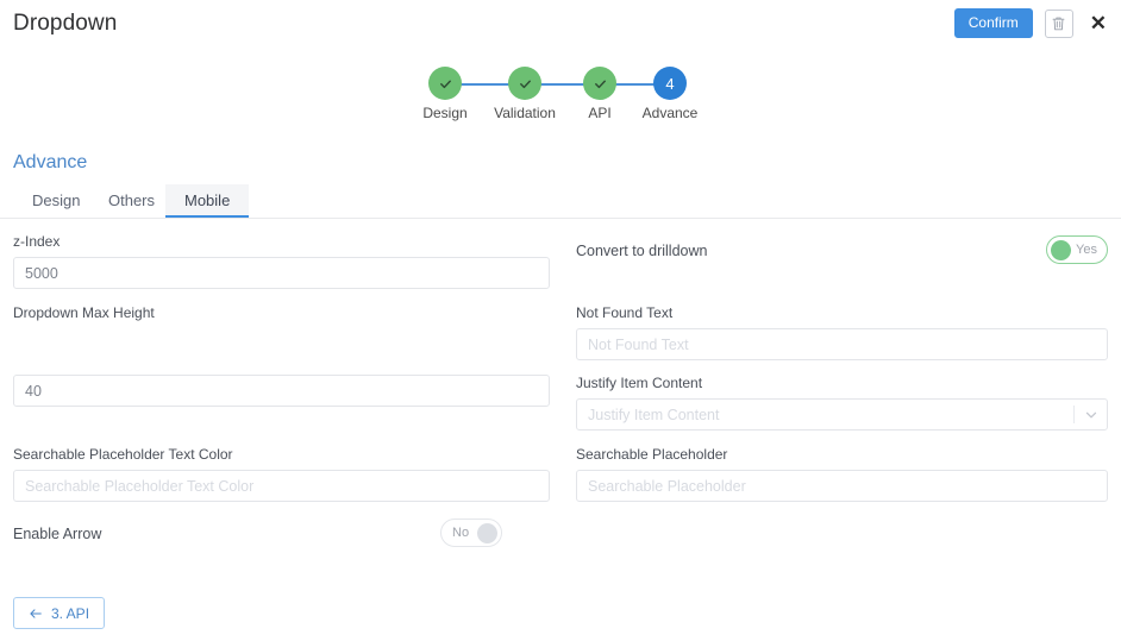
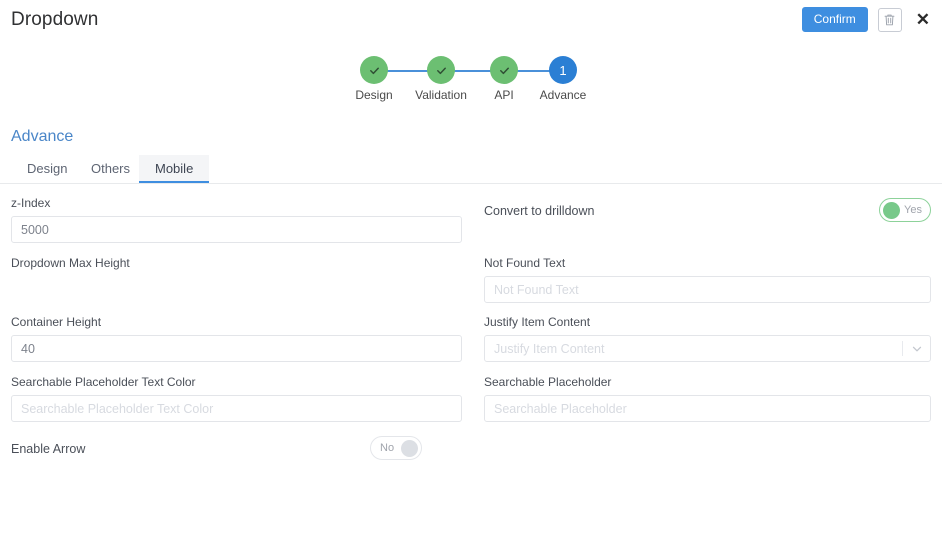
  Dropdown
  Confirm
  ✕
  Design
  Validation
  API
- 4
+ 1
  Advance
  Advance
  Design
  Others
  Mobile
  z-Index
  5000
  Dropdown Max Height
+ Container Height
  40
  Searchable Placeholder Text Color
  Searchable Placeholder Text Color
  Enable Arrow
  No
  Convert to drilldown
  Yes
  Not Found Text
  Not Found Text
  Justify Item Content
  Justify Item Content
  Searchable Placeholder
  Searchable Placeholder
- 3. API
